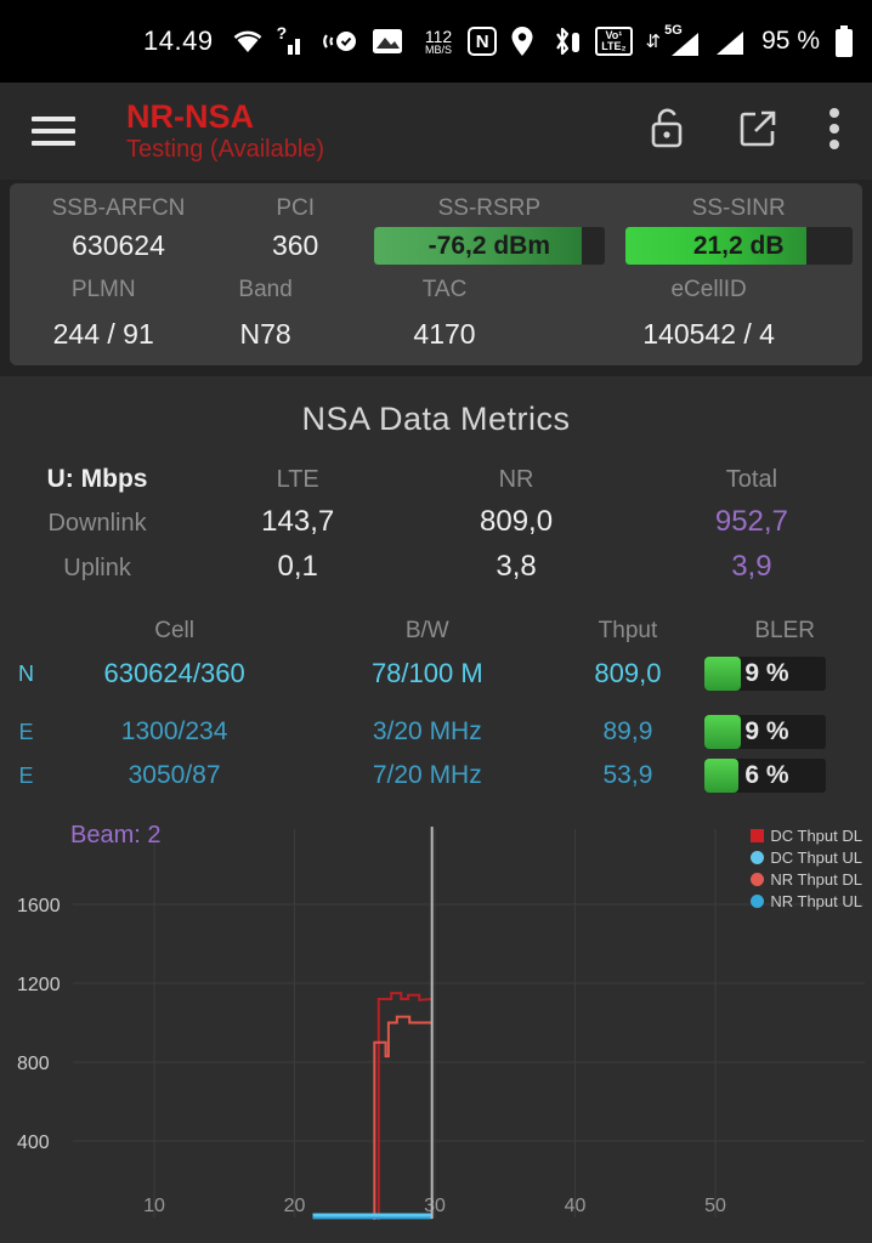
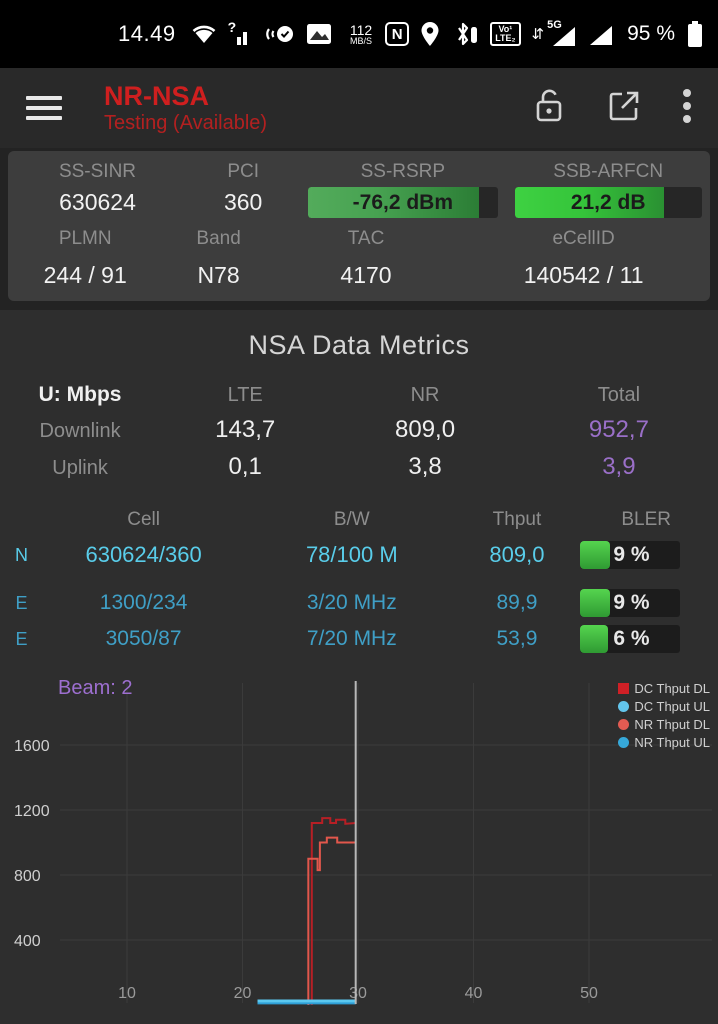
  14.49
  ?
  112
  MB/S
  N
  Vo¹
  LTE₂
  ⇵
  5G
  95 %
  NR-NSA
  Testing (Available)
- SSB-ARFCN
+ SS-SINR
  PCI
  SS-RSRP
- SS-SINR
+ SSB-ARFCN
  630624
  360
  -76,2 dBm
  21,2 dB
  PLMN
  Band
  TAC
  eCellID
  244 / 91
  N78
  4170
- 140542 / 4
+ 140542 / 11
  NSA Data Metrics
  U: Mbps
  LTE
  NR
  Total
  Downlink
  143,7
  809,0
  952,7
  Uplink
  0,1
  3,8
  3,9
  Cell
  B/W
  Thput
  BLER
  N
  630624/360
  78/100 M
  809,0
  9 %
  E
  1300/234
  3/20 MHz
  89,9
  9 %
  E
  3050/87
  7/20 MHz
  53,9
  6 %
  400
  800
  1200
  1600
  10
  20
  30
  40
  50
  Beam: 2
  DC Thput DL
  DC Thput UL
  NR Thput DL
  NR Thput UL
